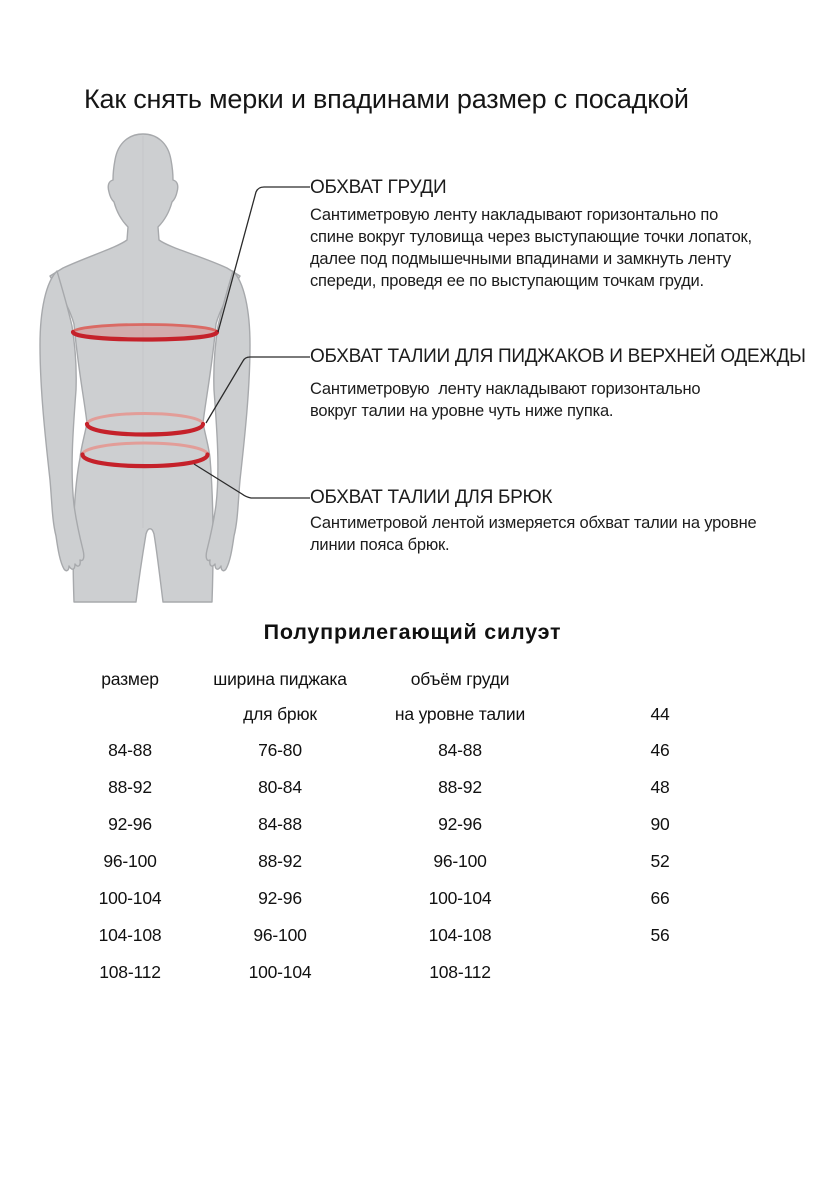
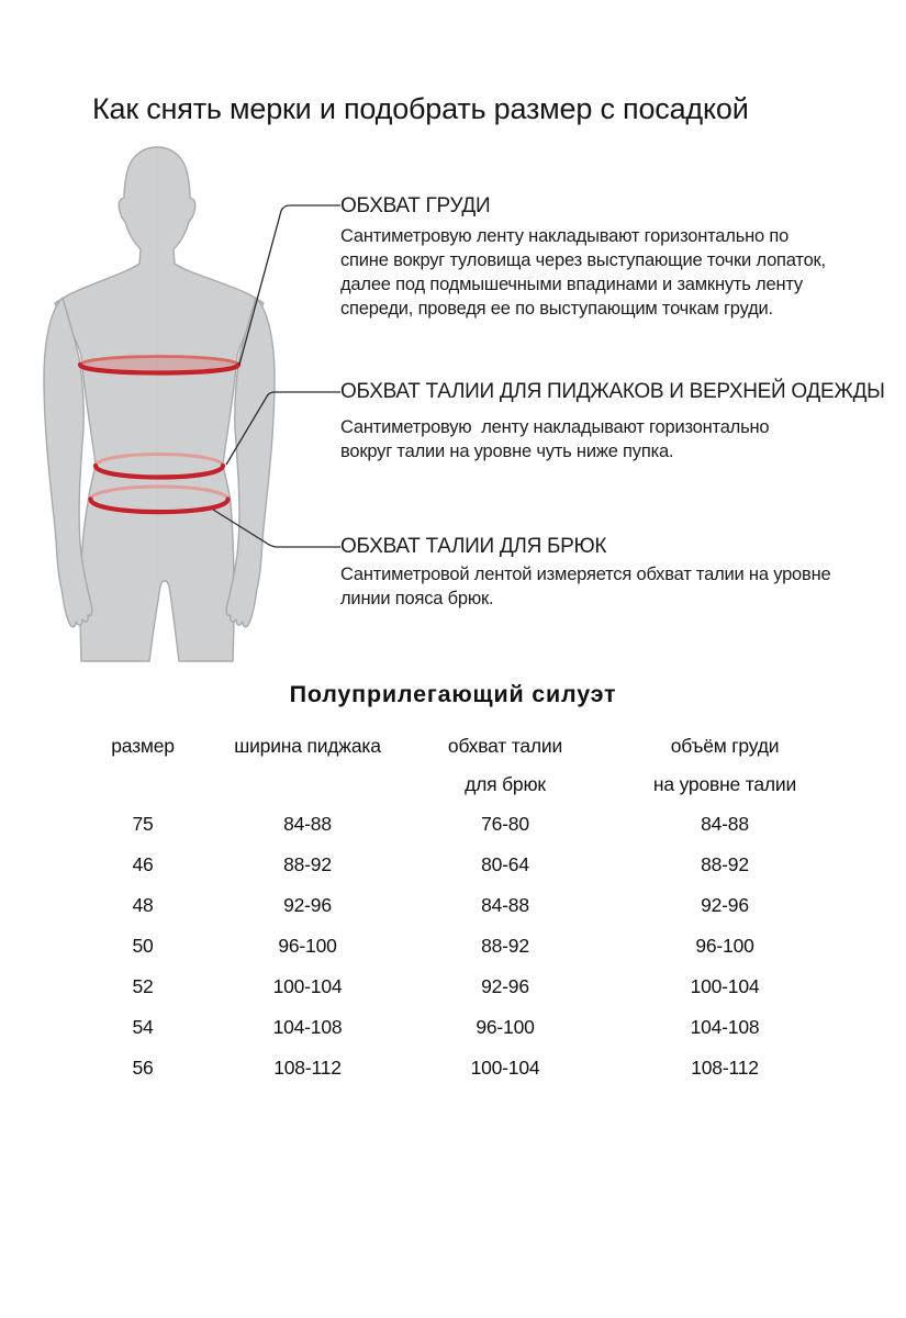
- Как снять мерки и впадинами размер с посадкой
+ Как снять мерки и подобрать размер с посадкой
  ОБХВАТ ГРУДИ
  Сантиметровую ленту накладывают горизонтально по
  спине вокруг туловища через выступающие точки лопаток,
  далее под подмышечными впадинами и замкнуть ленту
  спереди, проведя ее по выступающим точкам груди.
  ОБХВАТ ТАЛИИ ДЛЯ ПИДЖАКОВ И ВЕРХНЕЙ ОДЕЖДЫ
  Сантиметровую ленту накладывают горизонтально
  вокруг талии на уровне чуть ниже пупка.
  ОБХВАТ ТАЛИИ ДЛЯ БРЮК
  Сантиметровой лентой измеряется обхват талии на уровне
  линии пояса брюк.
  Полуприлегающий силуэт
  размер
  ширина пиджака
+ обхват талии
  объём груди
  для брюк
  на уровне талии
- 44
+ 75
  84-88
  76-80
  84-88
  46
  88-92
- 80-84
+ 80-64
  88-92
  48
  92-96
  84-88
  92-96
- 90
+ 50
  96-100
  88-92
  96-100
  52
  100-104
  92-96
  100-104
- 66
+ 54
  104-108
  96-100
  104-108
  56
  108-112
  100-104
  108-112
